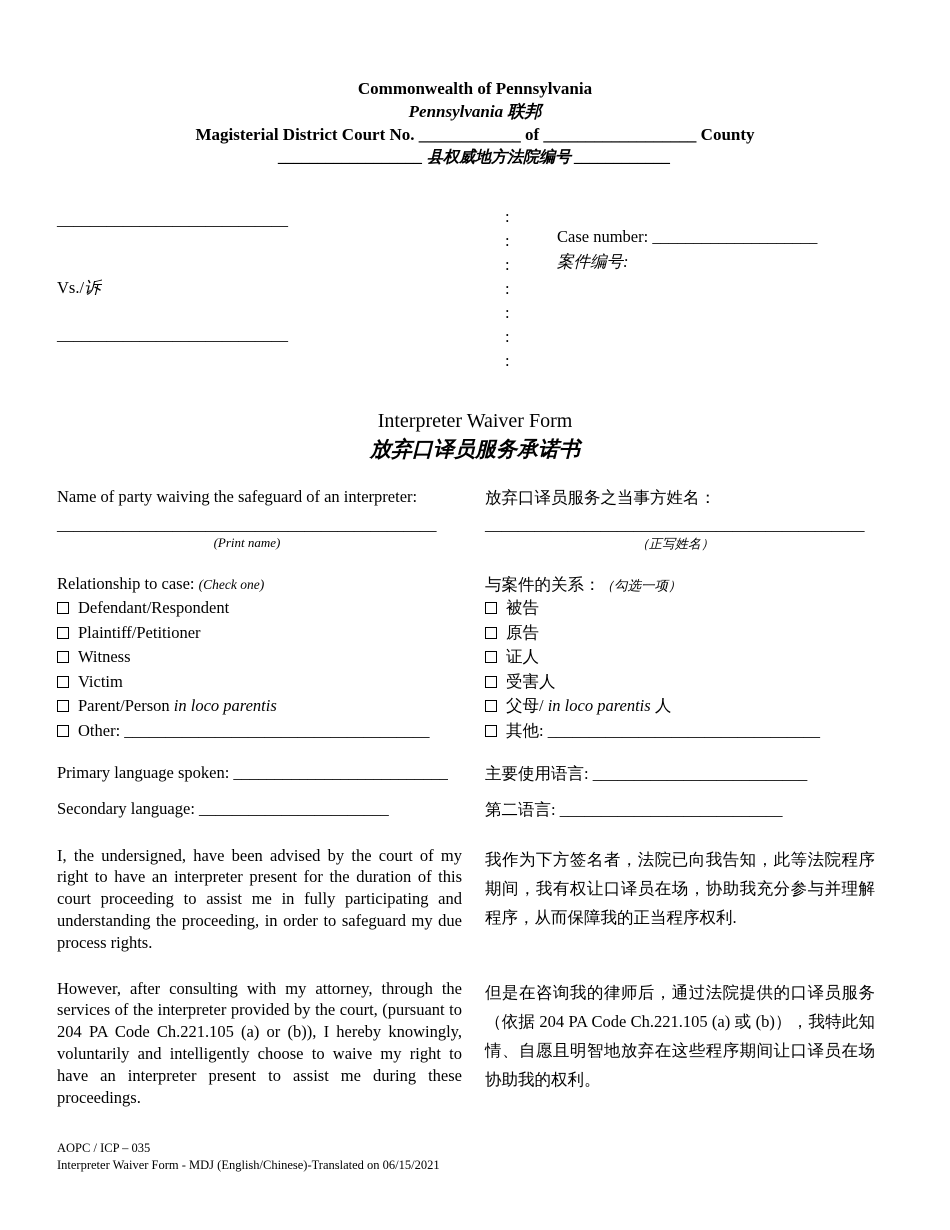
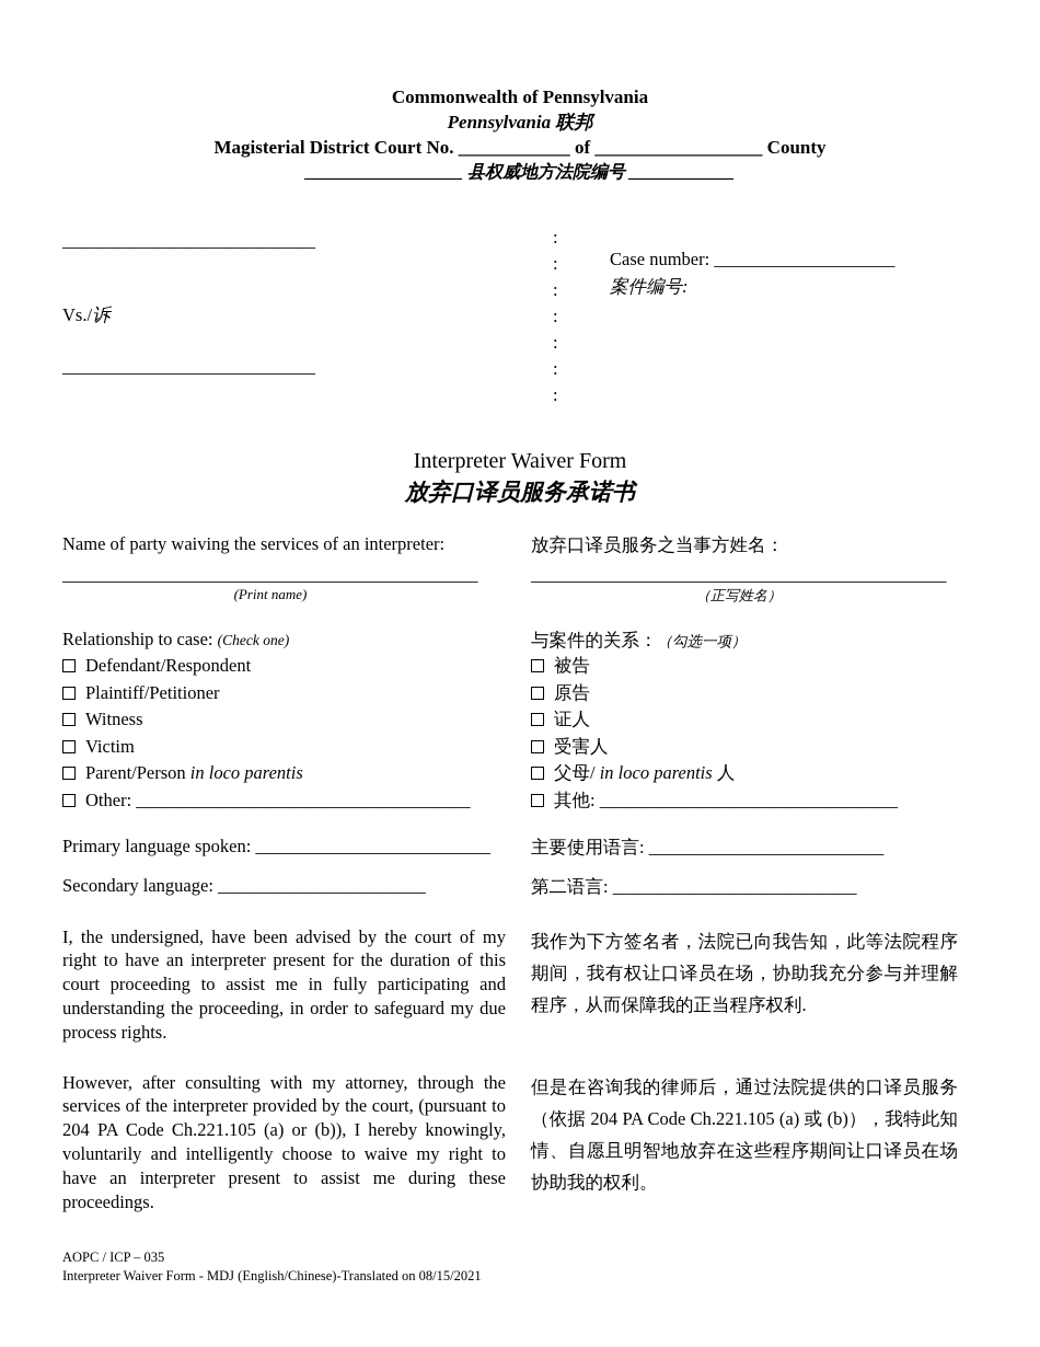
  Commonwealth of Pennsylvania
  Pennsylvania 联邦
  Magisterial District Court No. ____________ of __________________ County
  __________________ 县权威地方法院编号 ____________
  ____________________________
  Vs./诉
  ____________________________
  :
  :
  :
  :
  :
  :
  :
  Case number: ____________________
  案件编号:
  Interpreter Waiver Form
  放弃口译员服务承诺书
- Name of party waiving the safeguard of an interpreter:
+ Name of party waiving the services of an interpreter:
  放弃口译员服务之当事方姓名：
  ______________________________________________
  (Print name)
  ______________________________________________
  （正写姓名）
  Relationship to case: (Check one)
  与案件的关系：（勾选一项）
  Defendant/Respondent
  被告
  Plaintiff/Petitioner
  原告
  Witness
  证人
  Victim
  受害人
  Parent/Person in loco parentis
  父母/ in loco parentis 人
  Other: _____________________________________
  其他: _________________________________
  Primary language spoken: __________________________
  主要使用语言: __________________________
  Secondary language: _______________________
  第二语言: ___________________________
  I, the undersigned, have been advised by the court of my right to have an interpreter present for the duration of this court proceeding to assist me in fully participating and understanding the proceeding, in order to safeguard my due process rights.
  我作为下方签名者，法院已向我告知，此等法院程序期间，我有权让口译员在场，协助我充分参与并理解程序，从而保障我的正当程序权利.
  However, after consulting with my attorney, through the services of the interpreter provided by the court, (pursuant to 204 PA Code Ch.221.105 (a) or (b)), I hereby knowingly, voluntarily and intelligently choose to waive my right to have an interpreter present to assist me during these proceedings.
  但是在咨询我的律师后，通过法院提供的口译员服务（依据 204 PA Code Ch.221.105 (a) 或 (b)），我特此知情、自愿且明智地放弃在这些程序期间让口译员在场协助我的权利。
  AOPC / ICP – 035
- Interpreter Waiver Form - MDJ (English/Chinese)-Translated on 06/15/2021
+ Interpreter Waiver Form - MDJ (English/Chinese)-Translated on 08/15/2021
